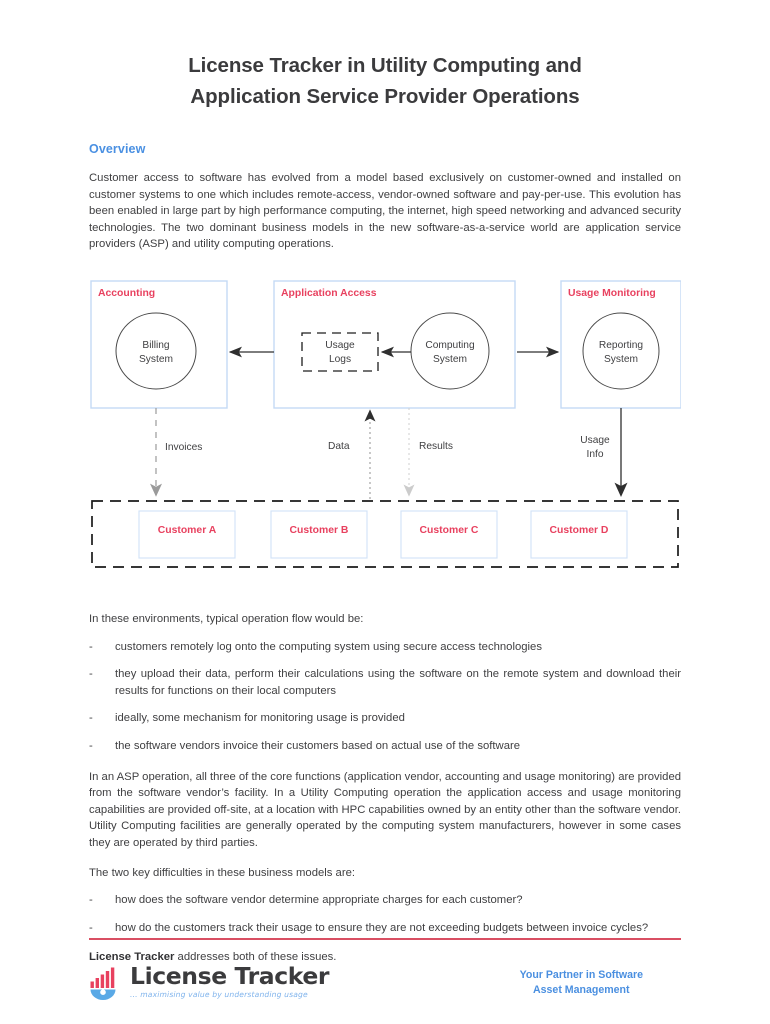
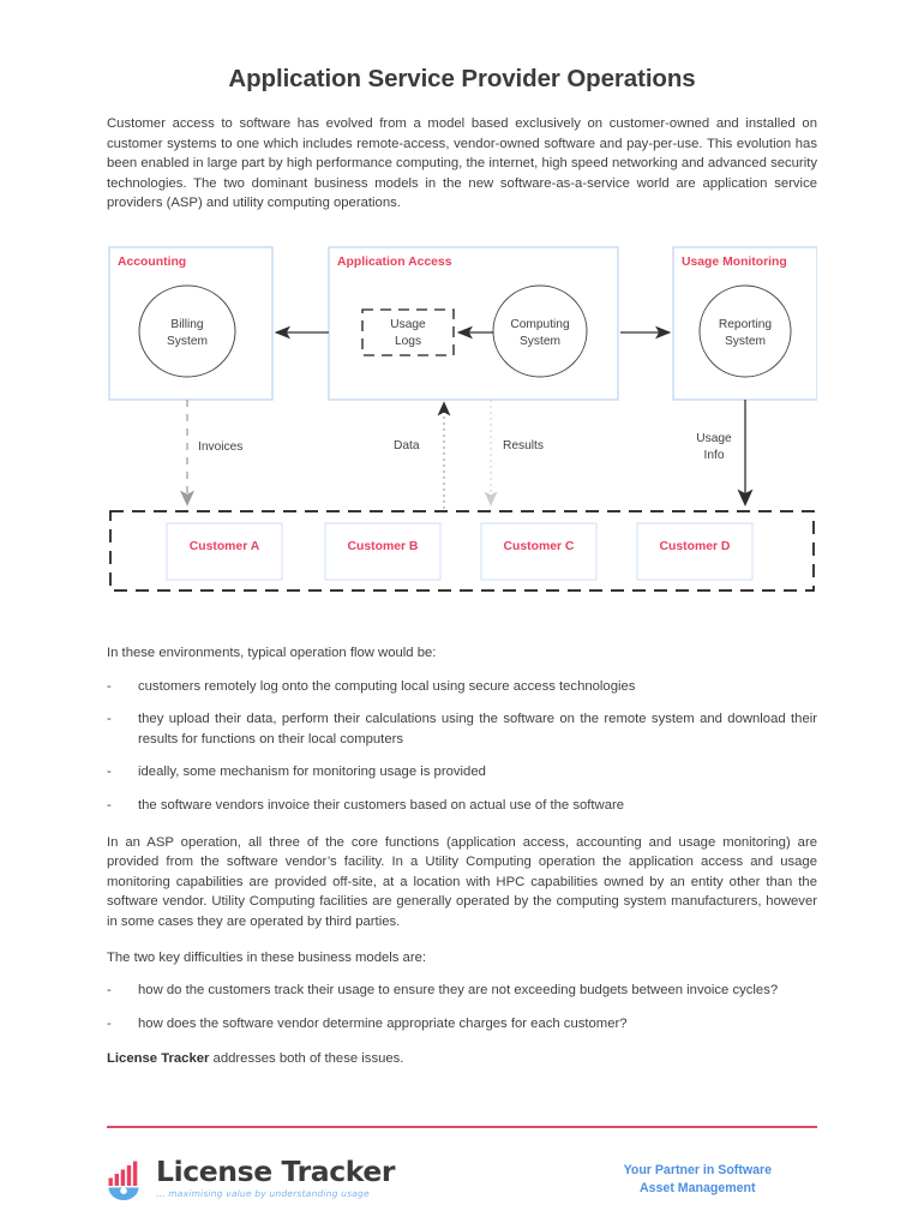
- License Tracker in Utility Computing and
  Application Service Provider Operations
- Overview
  Customer access to software has evolved from a model based exclusively on customer-owned and installed on customer systems to one which includes remote-access, vendor-owned software and pay-per-use. This evolution has been enabled in large part by high performance computing, the internet, high speed networking and advanced security technologies. The two dominant business models in the new software-as-a-service world are application service providers (ASP) and utility computing operations.
  Accounting
  Application Access
  Usage Monitoring
  Billing
  System
  Usage
  Logs
  Computing
  System
  Reporting
  System
  Invoices
  Data
  Results
  Usage
  Info
  Customer A
  Customer B
  Customer C
  Customer D
  In these environments, typical operation flow would be:
  -
- customers remotely log onto the computing system using secure access technologies
+ customers remotely log onto the computing local using secure access technologies
  -
  they upload their data, perform their calculations using the software on the remote system and download their results for functions on their local computers
  -
  ideally, some mechanism for monitoring usage is provided
  -
  the software vendors invoice their customers based on actual use of the software
- In an ASP operation, all three of the core functions (application vendor, accounting and usage monitoring) are provided from the software vendor’s facility. In a Utility Computing operation the application access and usage monitoring capabilities are provided off-site, at a location with HPC capabilities owned by an entity other than the software vendor. Utility Computing facilities are generally operated by the computing system manufacturers, however in some cases they are operated by third parties.
+ In an ASP operation, all three of the core functions (application access, accounting and usage monitoring) are provided from the software vendor’s facility. In a Utility Computing operation the application access and usage monitoring capabilities are provided off-site, at a location with HPC capabilities owned by an entity other than the software vendor. Utility Computing facilities are generally operated by the computing system manufacturers, however in some cases they are operated by third parties.
  The two key difficulties in these business models are:
  -
- how does the software vendor determine appropriate charges for each customer?
+ how do the customers track their usage to ensure they are not exceeding budgets between invoice cycles?
  -
- how do the customers track their usage to ensure they are not exceeding budgets between invoice cycles?
+ how does the software vendor determine appropriate charges for each customer?
  License Tracker addresses both of these issues.
  License Tracker
  ... maximising value by understanding usage
  Your Partner in Software
  Asset Management
